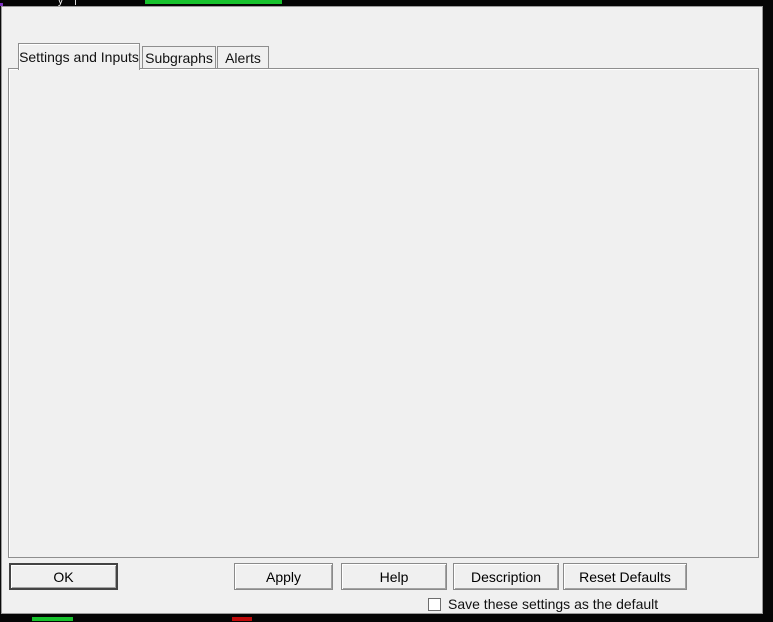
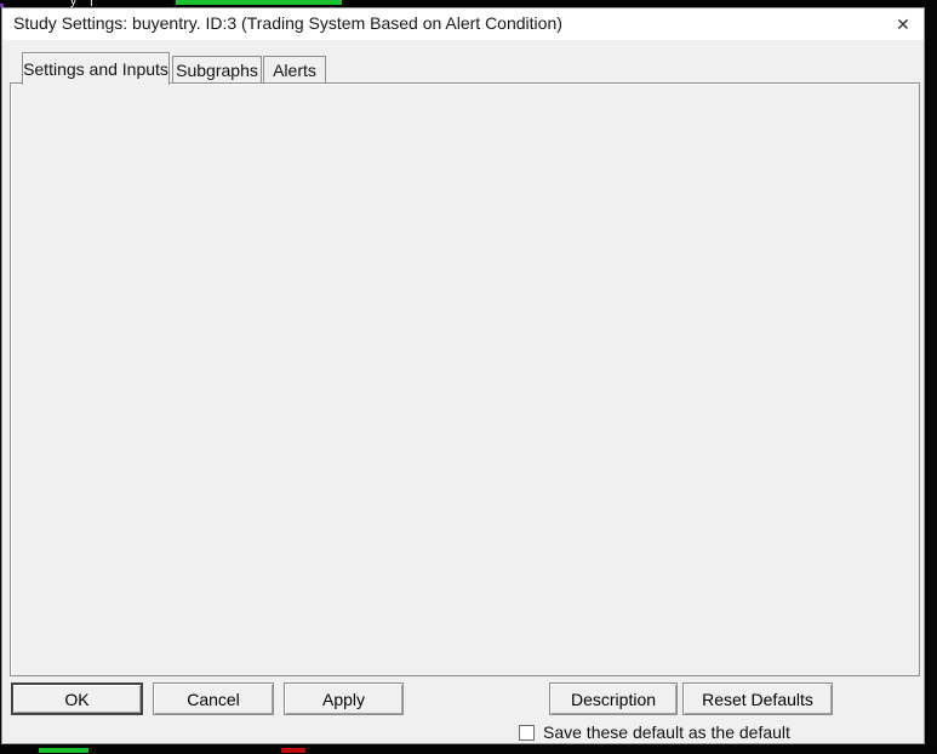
  y
+ Study Settings: buyentry. ID:3 (Trading System Based on Alert Condition)
+ ✕
  Settings and Inputs
  Subgraphs
  Alerts
  OK
+ Cancel
  Apply
- Help
  Description
  Reset Defaults
- Save these settings as the default
+ Save these default as the default
